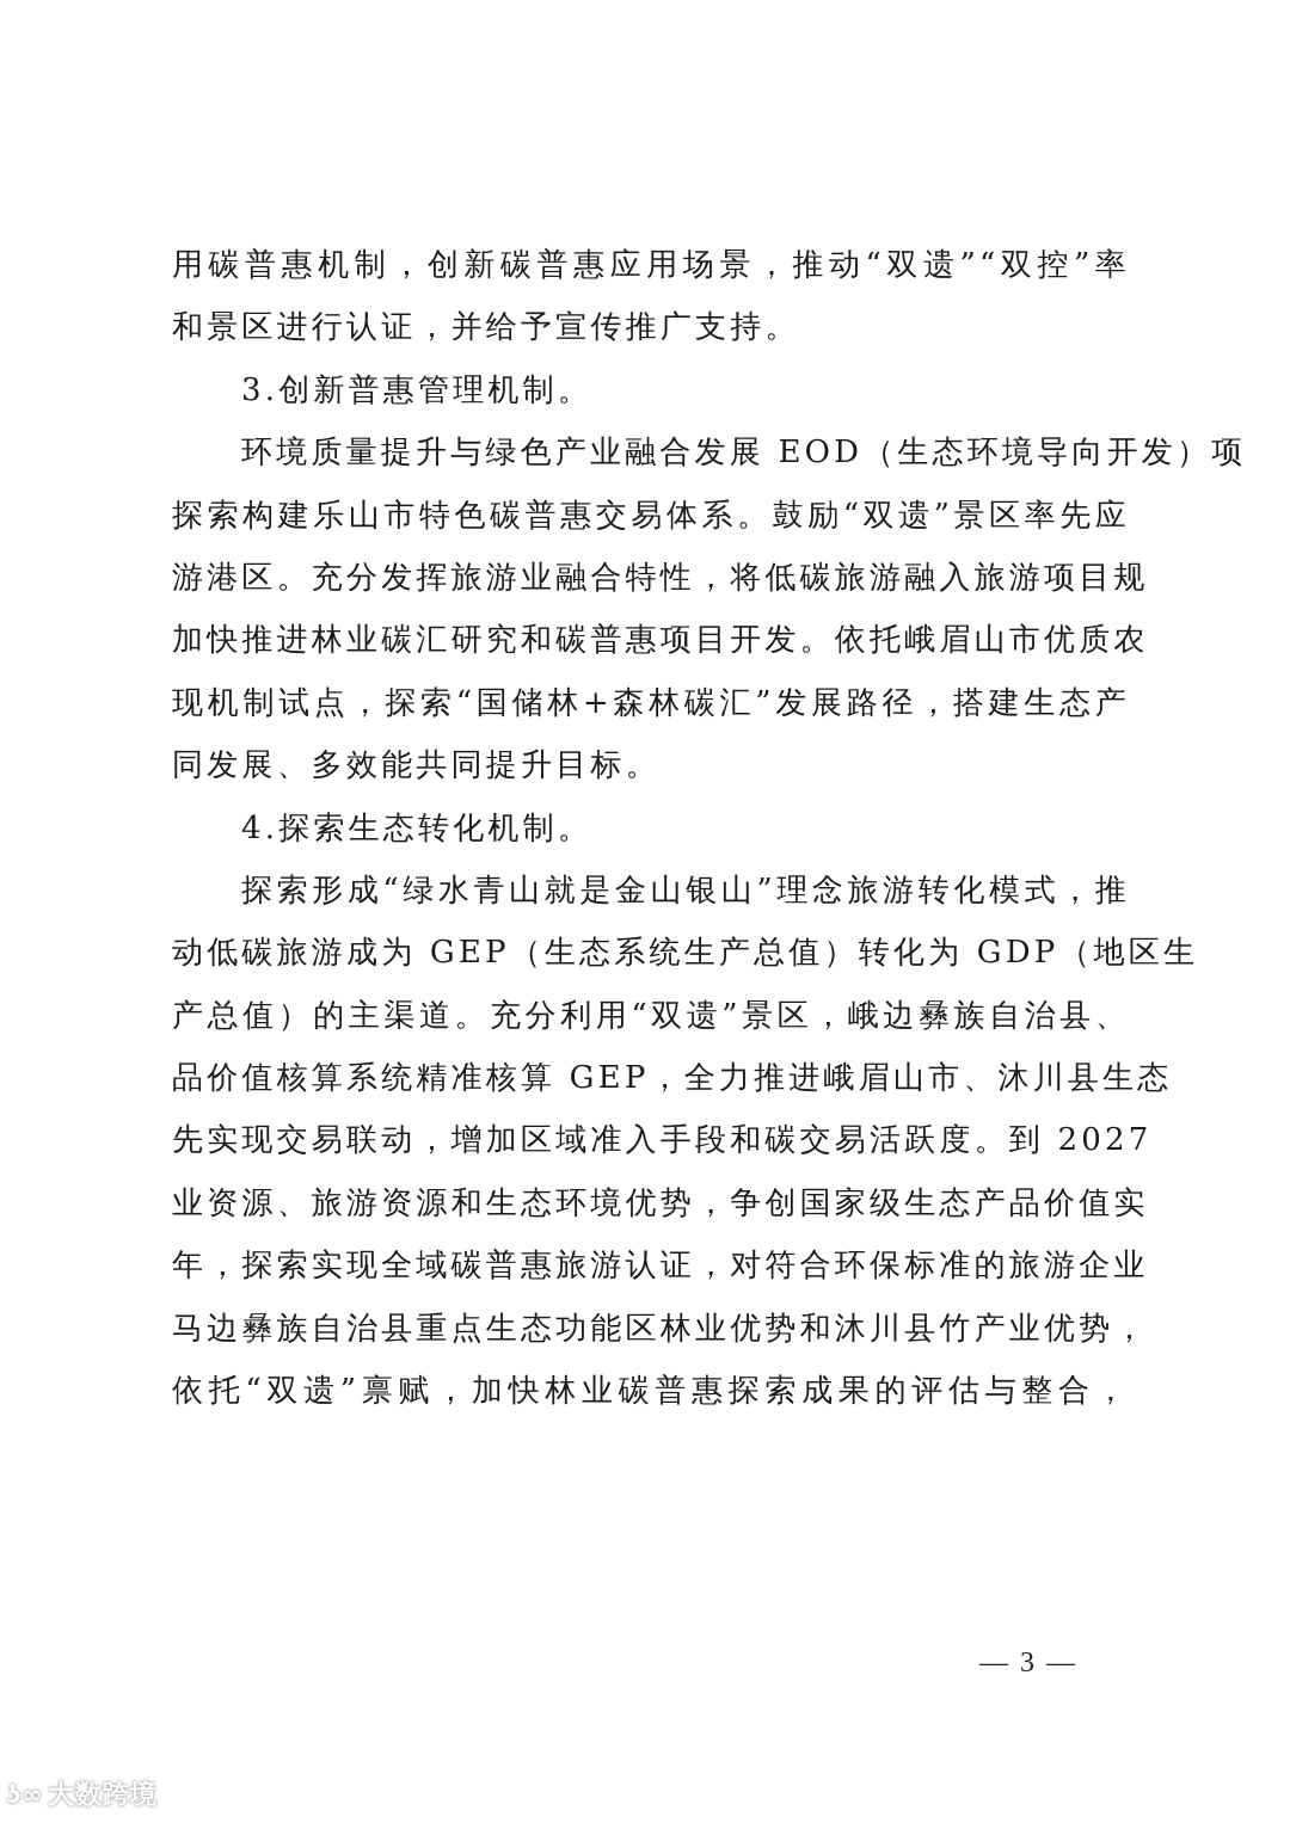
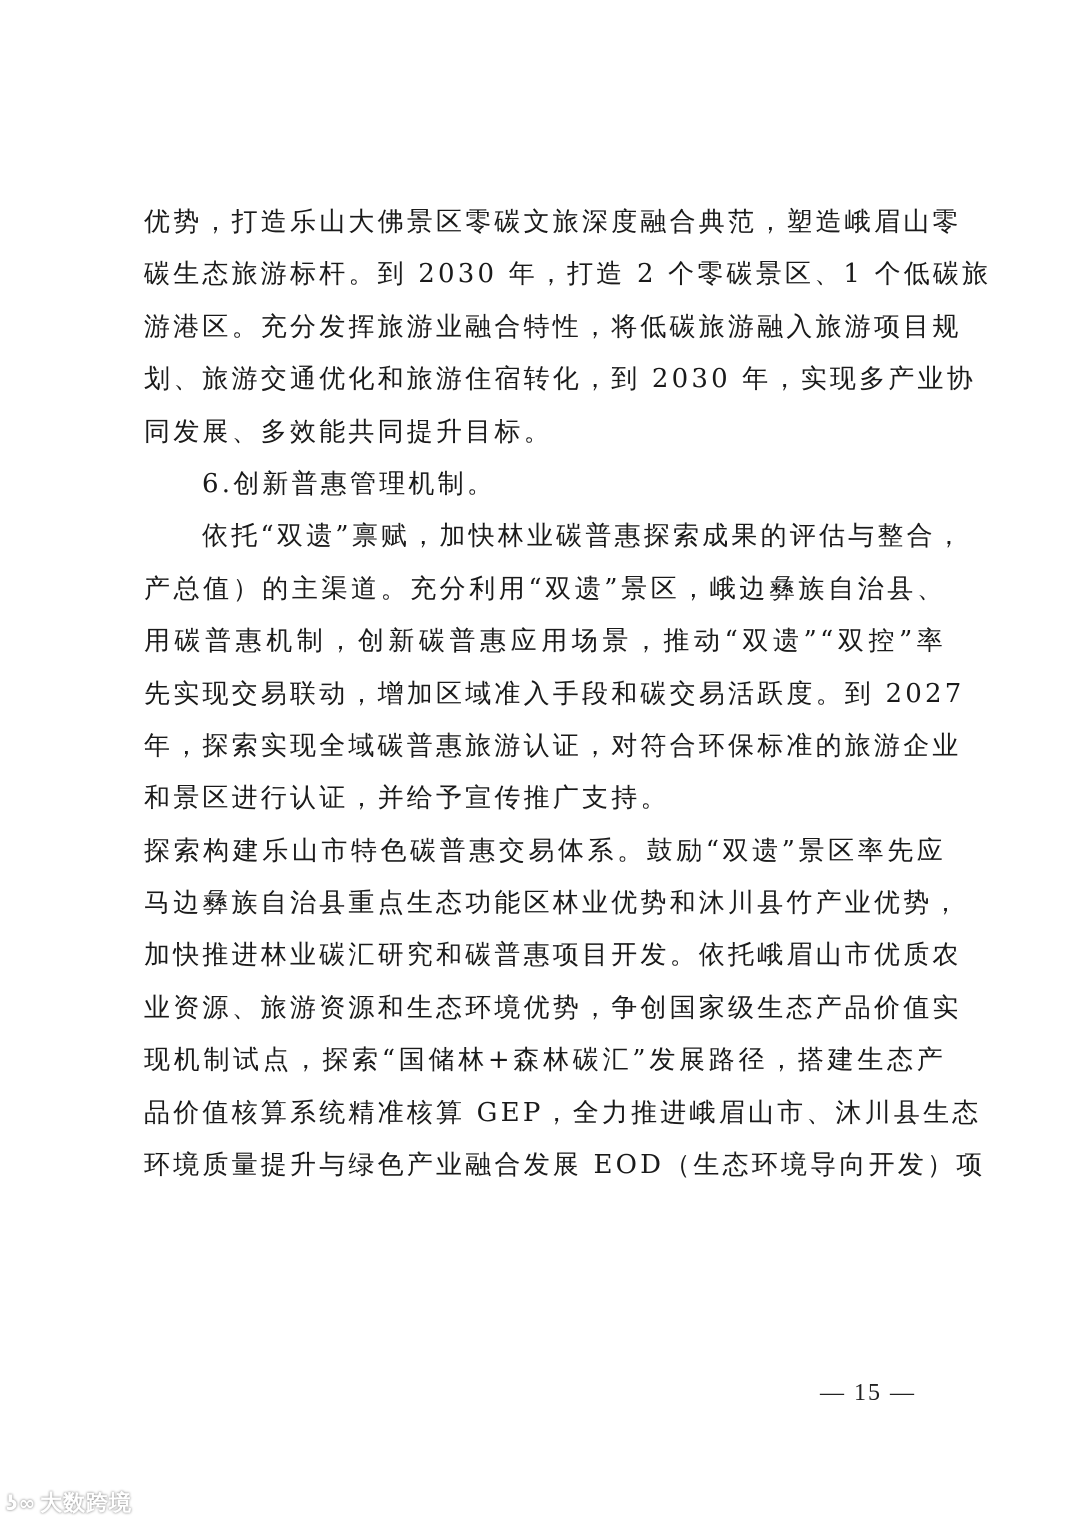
+ 优势，打造乐山大佛景区零碳文旅深度融合典范，塑造峨眉山零
+ 碳生态旅游标杆。到 2030 年，打造 2 个零碳景区、1 个低碳旅
- 用碳普惠机制，创新碳普惠应用场景，推动“双遗”“双控”率
+ 游港区。充分发挥旅游业融合特性，将低碳旅游融入旅游项目规
+ 划、旅游交通优化和旅游住宿转化，到 2030 年，实现多产业协
- 和景区进行认证，并给予宣传推广支持。
+ 同发展、多效能共同提升目标。
- 3.创新普惠管理机制。
+ 6.创新普惠管理机制。
- 环境质量提升与绿色产业融合发展 EOD（生态环境导向开发）项
+ 依托“双遗”禀赋，加快林业碳普惠探索成果的评估与整合，
- 探索构建乐山市特色碳普惠交易体系。鼓励“双遗”景区率先应
+ 产总值）的主渠道。充分利用“双遗”景区，峨边彝族自治县、
- 游港区。充分发挥旅游业融合特性，将低碳旅游融入旅游项目规
+ 用碳普惠机制，创新碳普惠应用场景，推动“双遗”“双控”率
- 加快推进林业碳汇研究和碳普惠项目开发。依托峨眉山市优质农
+ 先实现交易联动，增加区域准入手段和碳交易活跃度。到 2027
- 现机制试点，探索“国储林+森林碳汇”发展路径，搭建生态产
+ 年，探索实现全域碳普惠旅游认证，对符合环保标准的旅游企业
- 同发展、多效能共同提升目标。
+ 和景区进行认证，并给予宣传推广支持。
- 4.探索生态转化机制。
- 探索形成“绿水青山就是金山银山”理念旅游转化模式，推
- 动低碳旅游成为 GEP（生态系统生产总值）转化为 GDP（地区生
- 产总值）的主渠道。充分利用“双遗”景区，峨边彝族自治县、
+ 探索构建乐山市特色碳普惠交易体系。鼓励“双遗”景区率先应
- 品价值核算系统精准核算 GEP，全力推进峨眉山市、沐川县生态
+ 马边彝族自治县重点生态功能区林业优势和沐川县竹产业优势，
- 先实现交易联动，增加区域准入手段和碳交易活跃度。到 2027
+ 加快推进林业碳汇研究和碳普惠项目开发。依托峨眉山市优质农
  业资源、旅游资源和生态环境优势，争创国家级生态产品价值实
- 年，探索实现全域碳普惠旅游认证，对符合环保标准的旅游企业
+ 现机制试点，探索“国储林+森林碳汇”发展路径，搭建生态产
- 马边彝族自治县重点生态功能区林业优势和沐川县竹产业优势，
+ 品价值核算系统精准核算 GEP，全力推进峨眉山市、沐川县生态
- 依托“双遗”禀赋，加快林业碳普惠探索成果的评估与整合，
+ 环境质量提升与绿色产业融合发展 EOD（生态环境导向开发）项
- — 3 —
+ — 15 —
  ʖ∞ 大数跨境
